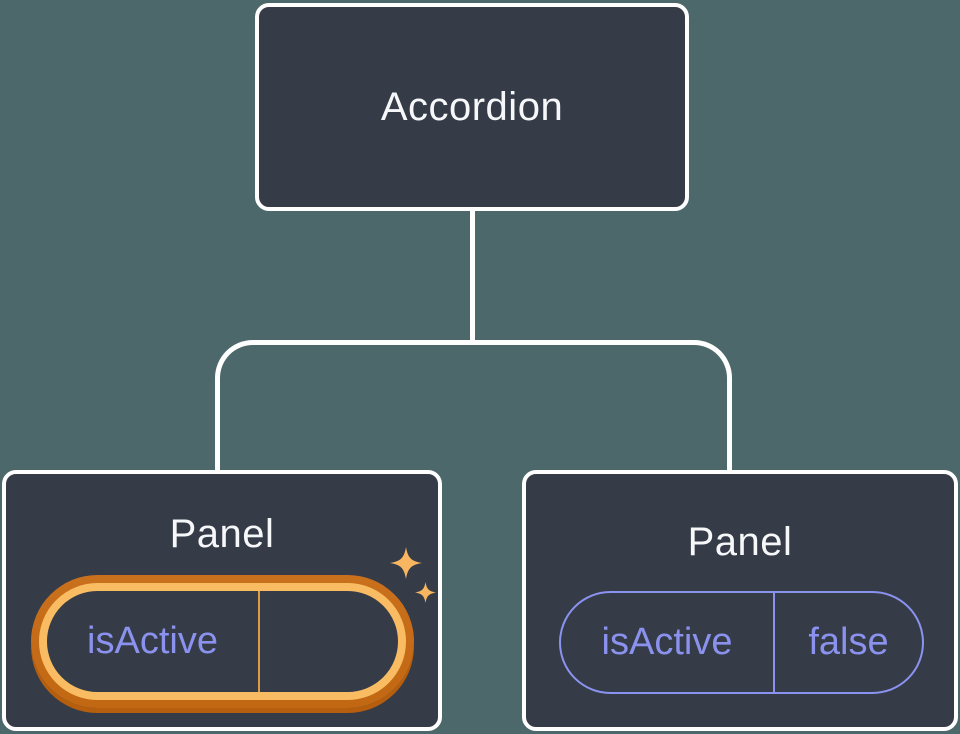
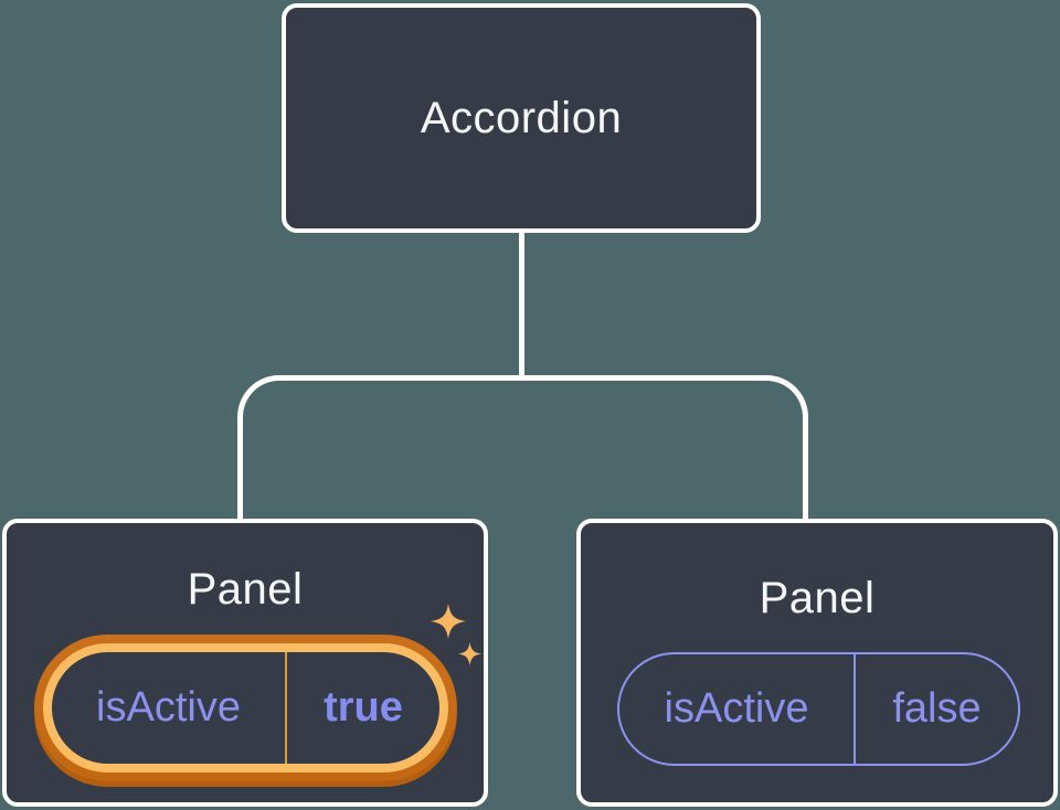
  Accordion
  Panel
  isActive
+ true
  Panel
  isActive
  false
